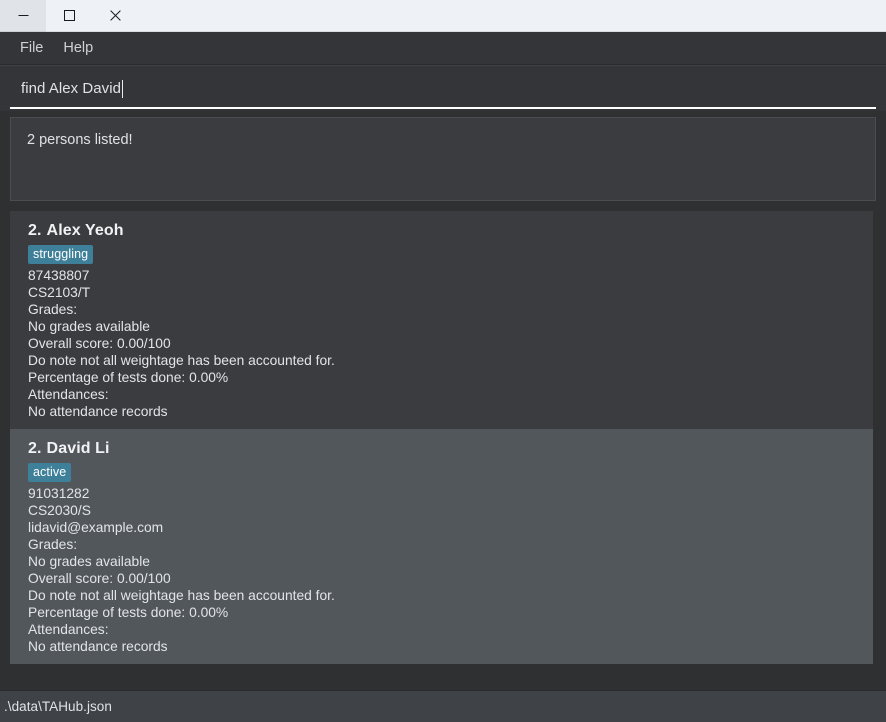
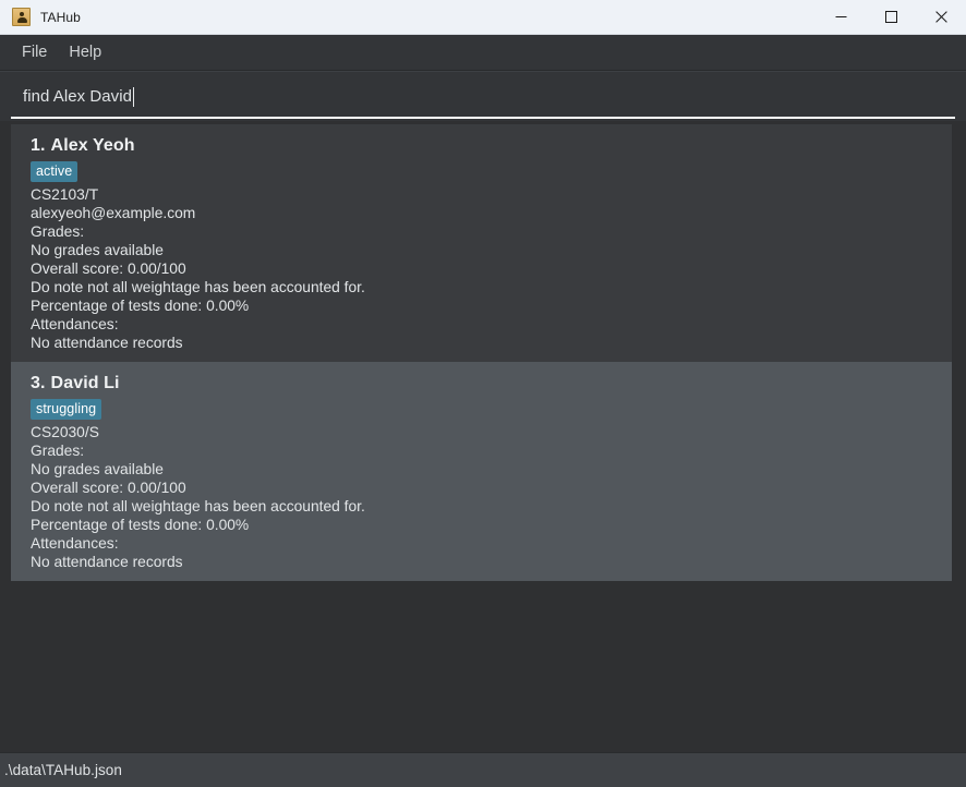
+ TAHub
  File
  Help
  find Alex David
- 2 persons listed!
- 2. Alex Yeoh
+ 1. Alex Yeoh
- struggling
+ active
- 87438807
  CS2103/T
+ alexyeoh@example.com
  Grades:
  No grades available
  Overall score: 0.00/100
  Do note not all weightage has been accounted for.
  Percentage of tests done: 0.00%
  Attendances:
  No attendance records
- 2. David Li
+ 3. David Li
- active
+ struggling
- 91031282
  CS2030/S
- lidavid@example.com
  Grades:
  No grades available
  Overall score: 0.00/100
  Do note not all weightage has been accounted for.
  Percentage of tests done: 0.00%
  Attendances:
  No attendance records
  .\data\TAHub.json
